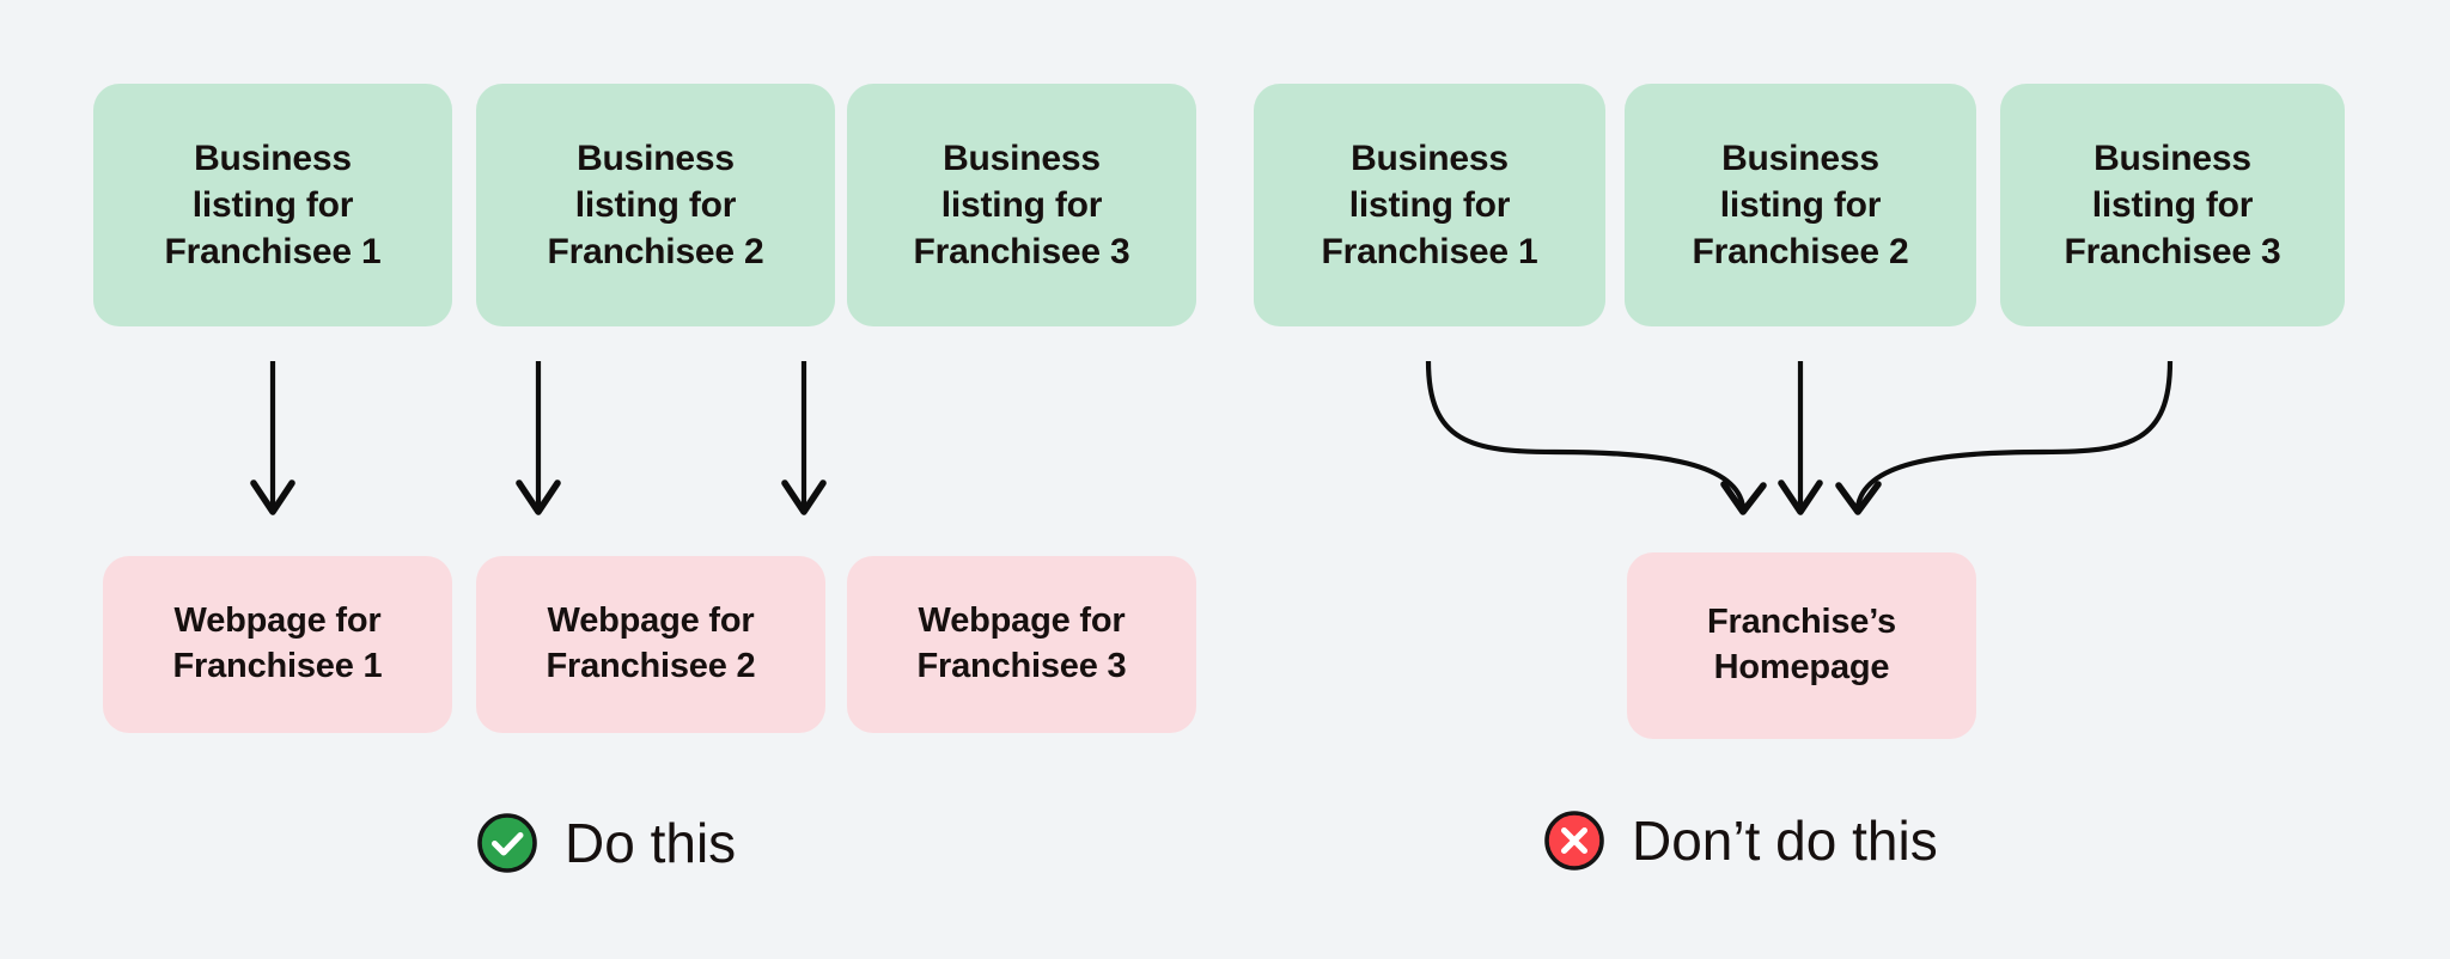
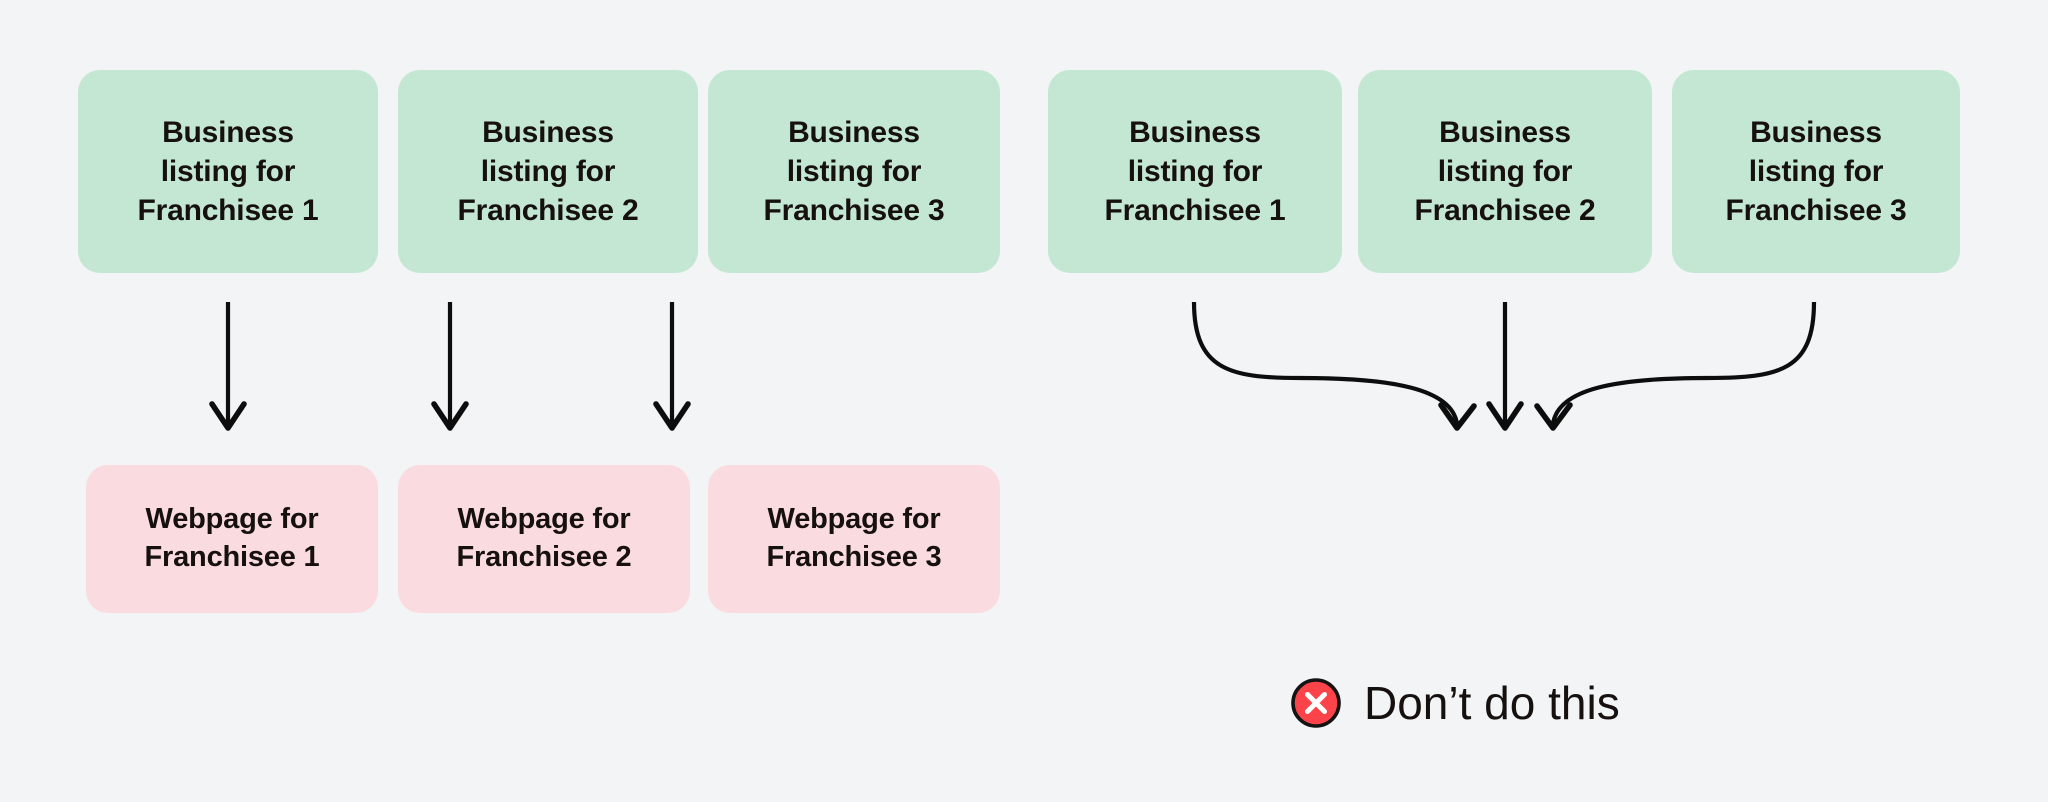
  Business
  listing for
  Franchisee 1
  Business
  listing for
  Franchisee 2
  Business
  listing for
  Franchisee 3
  Business
  listing for
  Franchisee 1
  Business
  listing for
  Franchisee 2
  Business
  listing for
  Franchisee 3
  Webpage for
  Franchisee 1
  Webpage for
  Franchisee 2
  Webpage for
  Franchisee 3
- Franchise’s
- Homepage
- Do this
  Don’t do this
